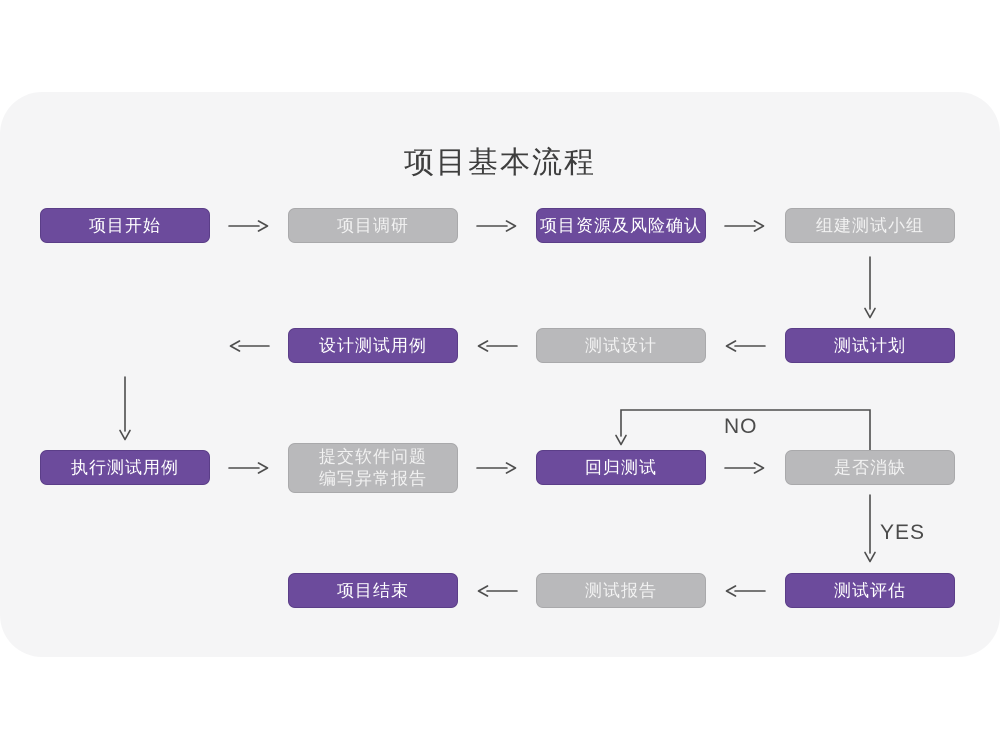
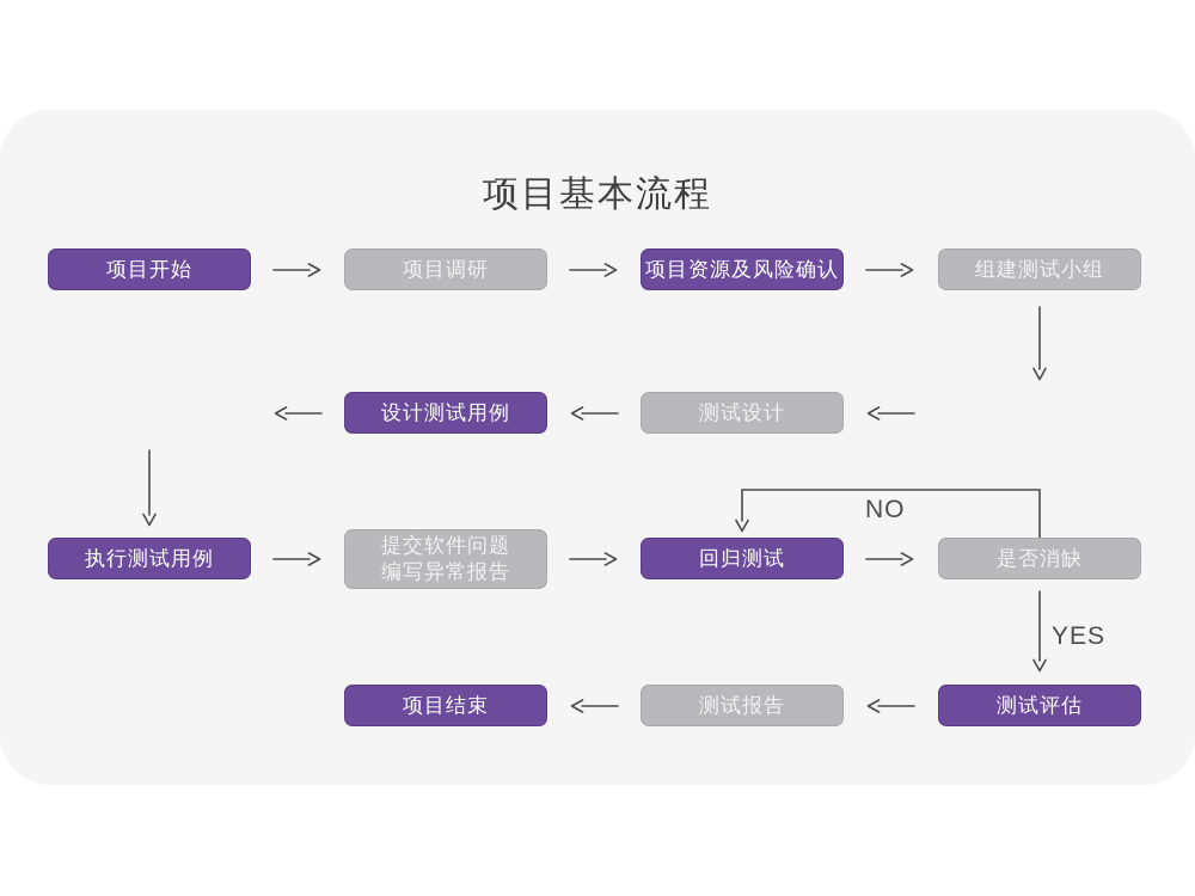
  项目基本流程
  NO
  YES
  项目开始
  项目调研
  项目资源及风险确认
  组建测试小组
  设计测试用例
  测试设计
- 测试计划
  执行测试用例
  提交软件问题
  编写异常报告
  回归测试
  是否消缺
  项目结束
  测试报告
  测试评估
